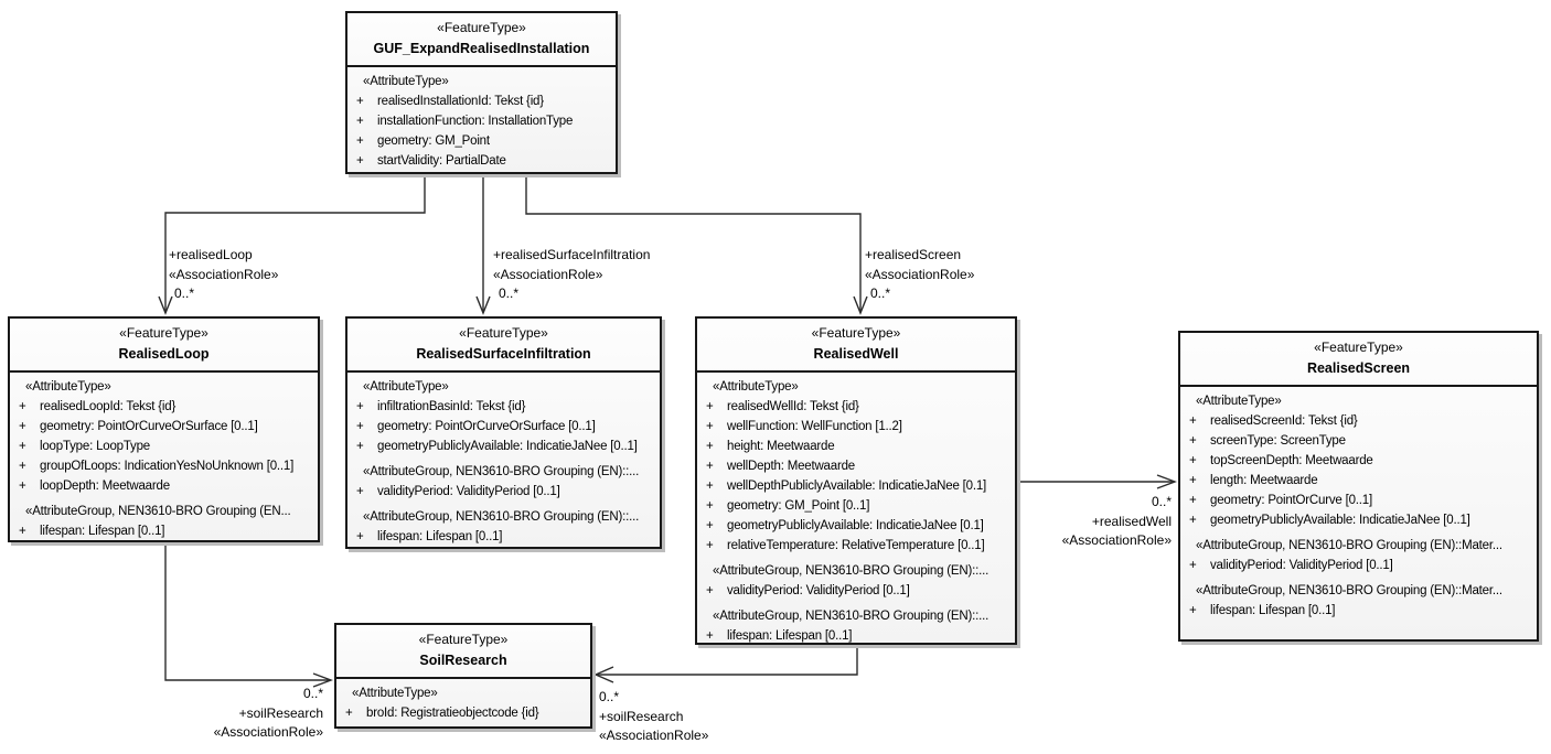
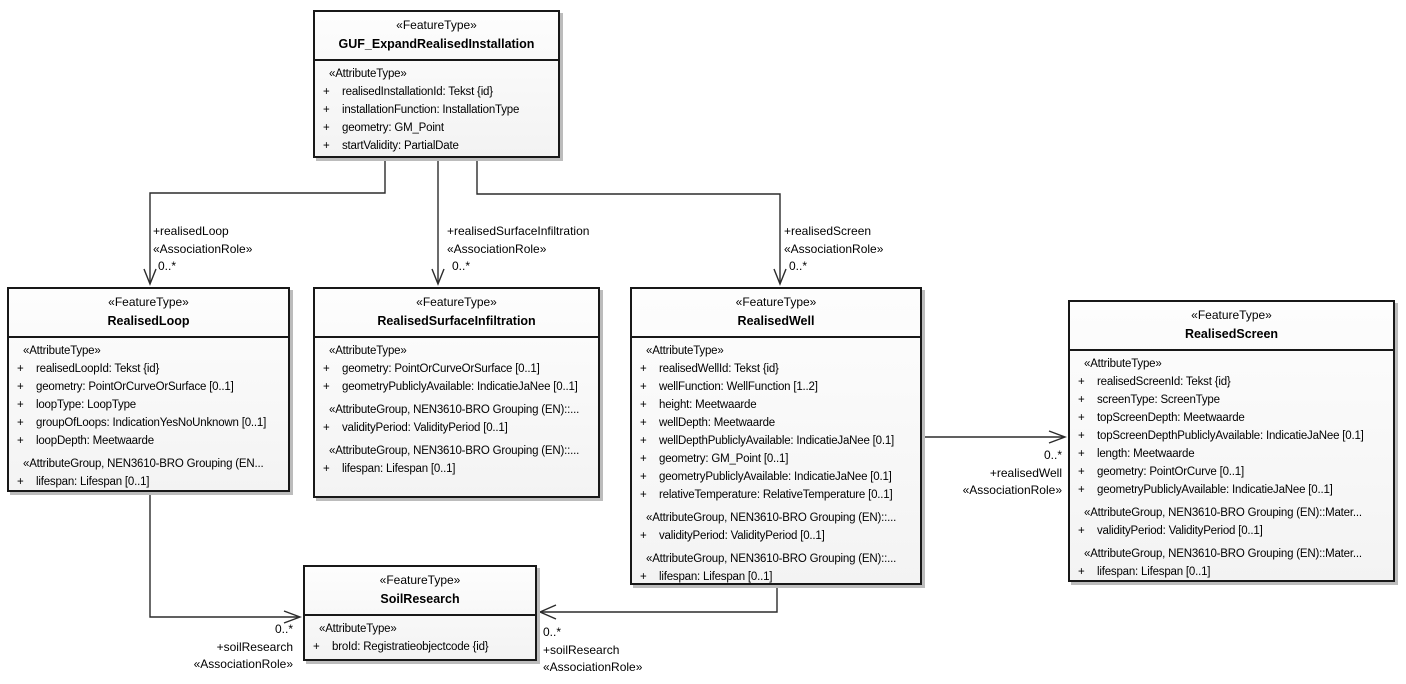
  «FeatureType»
  GUF_ExpandRealisedInstallation
  «AttributeType»
  + realisedInstallationId: Tekst {id}
  + installationFunction: InstallationType
  + geometry: GM_Point
  + startValidity: PartialDate
  «FeatureType»
  RealisedLoop
  «AttributeType»
  + realisedLoopId: Tekst {id}
  + geometry: PointOrCurveOrSurface [0..1]
  + loopType: LoopType
  + groupOfLoops: IndicationYesNoUnknown [0..1]
  + loopDepth: Meetwaarde
  «AttributeGroup, NEN3610-BRO Grouping (EN...
  + lifespan: Lifespan [0..1]
  «FeatureType»
  RealisedSurfaceInfiltration
  «AttributeType»
- + infiltrationBasinId: Tekst {id}
  + geometry: PointOrCurveOrSurface [0..1]
  + geometryPubliclyAvailable: IndicatieJaNee [0..1]
  «AttributeGroup, NEN3610-BRO Grouping (EN)::...
  + validityPeriod: ValidityPeriod [0..1]
  «AttributeGroup, NEN3610-BRO Grouping (EN)::...
  + lifespan: Lifespan [0..1]
  «FeatureType»
  RealisedWell
  «AttributeType»
  + realisedWellId: Tekst {id}
  + wellFunction: WellFunction [1..2]
  + height: Meetwaarde
  + wellDepth: Meetwaarde
  + wellDepthPubliclyAvailable: IndicatieJaNee [0.1]
  + geometry: GM_Point [0..1]
  + geometryPubliclyAvailable: IndicatieJaNee [0.1]
  + relativeTemperature: RelativeTemperature [0..1]
  «AttributeGroup, NEN3610-BRO Grouping (EN)::...
  + validityPeriod: ValidityPeriod [0..1]
  «AttributeGroup, NEN3610-BRO Grouping (EN)::...
  + lifespan: Lifespan [0..1]
  «FeatureType»
  RealisedScreen
  «AttributeType»
  + realisedScreenId: Tekst {id}
  + screenType: ScreenType
  + topScreenDepth: Meetwaarde
+ + topScreenDepthPubliclyAvailable: IndicatieJaNee [0.1]
  + length: Meetwaarde
  + geometry: PointOrCurve [0..1]
  + geometryPubliclyAvailable: IndicatieJaNee [0..1]
  «AttributeGroup, NEN3610-BRO Grouping (EN)::Mater...
  + validityPeriod: ValidityPeriod [0..1]
  «AttributeGroup, NEN3610-BRO Grouping (EN)::Mater...
  + lifespan: Lifespan [0..1]
  «FeatureType»
  SoilResearch
  «AttributeType»
  + broId: Registratieobjectcode {id}
  +realisedLoop
  «AssociationRole»
  0..*
  +realisedSurfaceInfiltration
  «AssociationRole»
  0..*
  +realisedScreen
  «AssociationRole»
  0..*
  0..*
  +realisedWell
  «AssociationRole»
  0..*
  +soilResearch
  «AssociationRole»
  0..*
  +soilResearch
  «AssociationRole»
